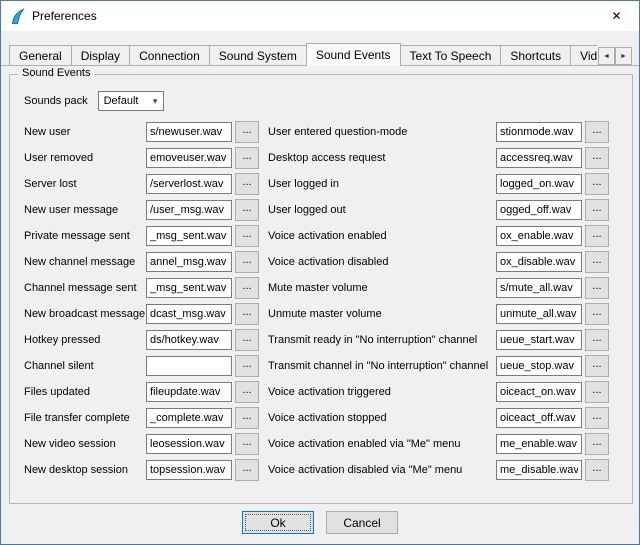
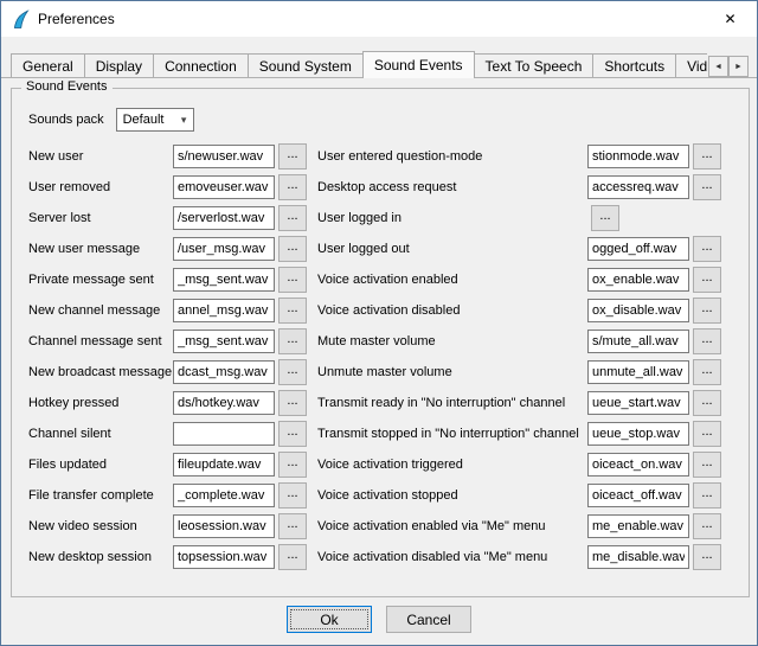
  Preferences
  ✕
  General
  Display
  Connection
  Sound System
  Sound Events
  Text To Speech
  Shortcuts
  Sound Events
  Sounds pack
  Default
  ▾
  New user
  s/newuser.wav
  ...
  User removed
  emoveuser.wav
  ...
  Server lost
  /serverlost.wav
  ...
  New user message
  /user_msg.wav
  ...
  Private message sent
  _msg_sent.wav
  ...
  New channel message
  annel_msg.wav
  ...
  Channel message sent
  _msg_sent.wav
  ...
  New broadcast message
  dcast_msg.wav
  ...
  Hotkey pressed
  ds/hotkey.wav
  ...
  Channel silent
  ...
  Files updated
  fileupdate.wav
  ...
  File transfer complete
  _complete.wav
  ...
  New video session
  leosession.wav
  ...
  New desktop session
  topsession.wav
  ...
  User entered question-mode
  stionmode.wav
  ...
  Desktop access request
  accessreq.wav
  ...
  User logged in
- logged_on.wav
  ...
  User logged out
  ogged_off.wav
  ...
  Voice activation enabled
  ox_enable.wav
  ...
  Voice activation disabled
  ox_disable.wav
  ...
  Mute master volume
  s/mute_all.wav
  ...
  Unmute master volume
  unmute_all.wav
  ...
  Transmit ready in "No interruption" channel
  ueue_start.wav
  ...
- Transmit channel in "No interruption" channel
+ Transmit stopped in "No interruption" channel
  ueue_stop.wav
  ...
  Voice activation triggered
  oiceact_on.wav
  ...
  Voice activation stopped
  oiceact_off.wav
  ...
  Voice activation enabled via "Me" menu
  me_enable.wav
  ...
  Voice activation disabled via "Me" menu
  me_disable.wav
  ...
  Ok
  Cancel
